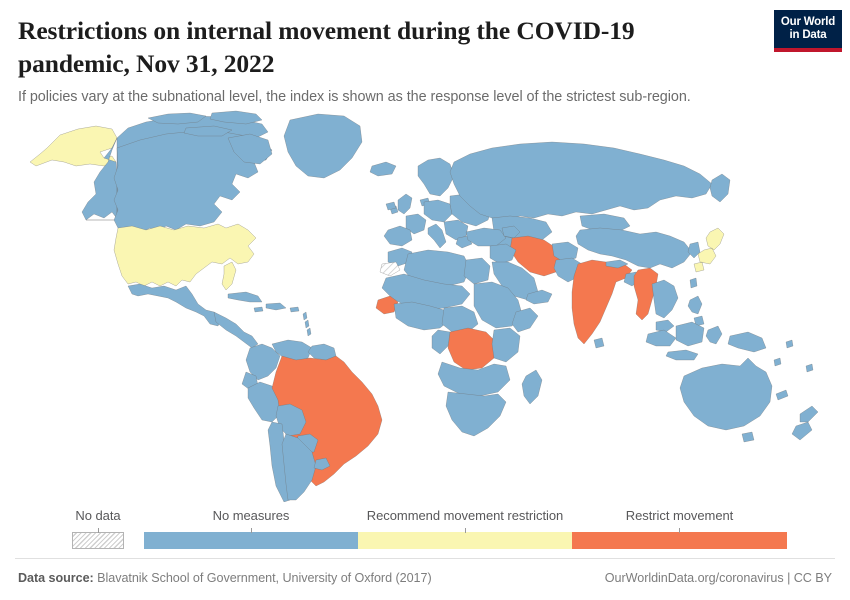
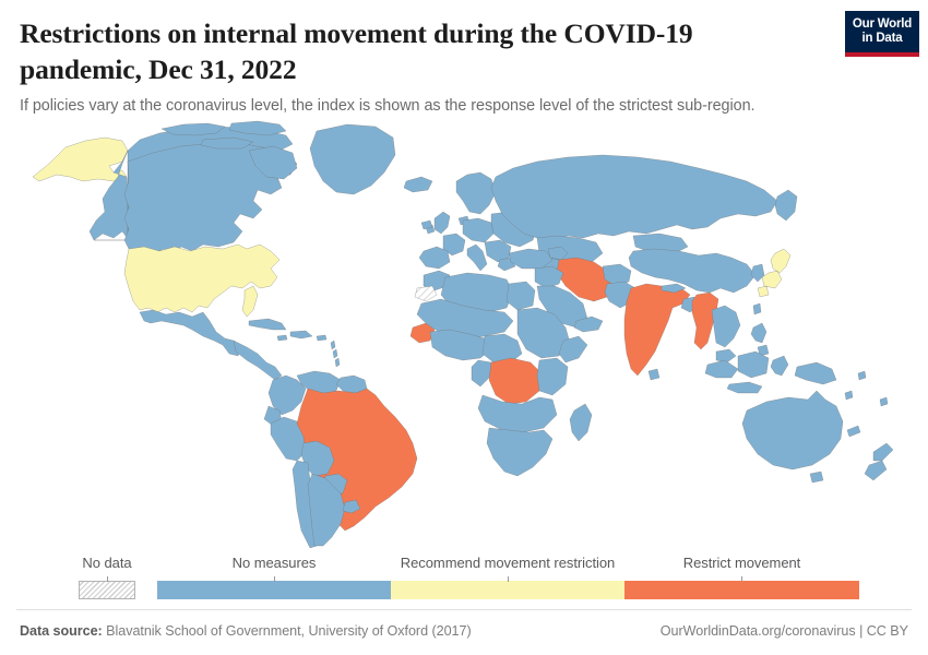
- Restrictions on internal movement during the COVID-19 pandemic, Nov 31, 2022
+ Restrictions on internal movement during the COVID-19 pandemic, Dec 31, 2022
- If policies vary at the subnational level, the index is shown as the response level of the strictest sub-region.
+ If policies vary at the coronavirus level, the index is shown as the response level of the strictest sub-region.
  Our World
  in Data
  No data
  No measures
  Recommend movement restriction
  Restrict movement
  Data source: Blavatnik School of Government, University of Oxford (2017)
  OurWorldinData.org/coronavirus | CC BY
